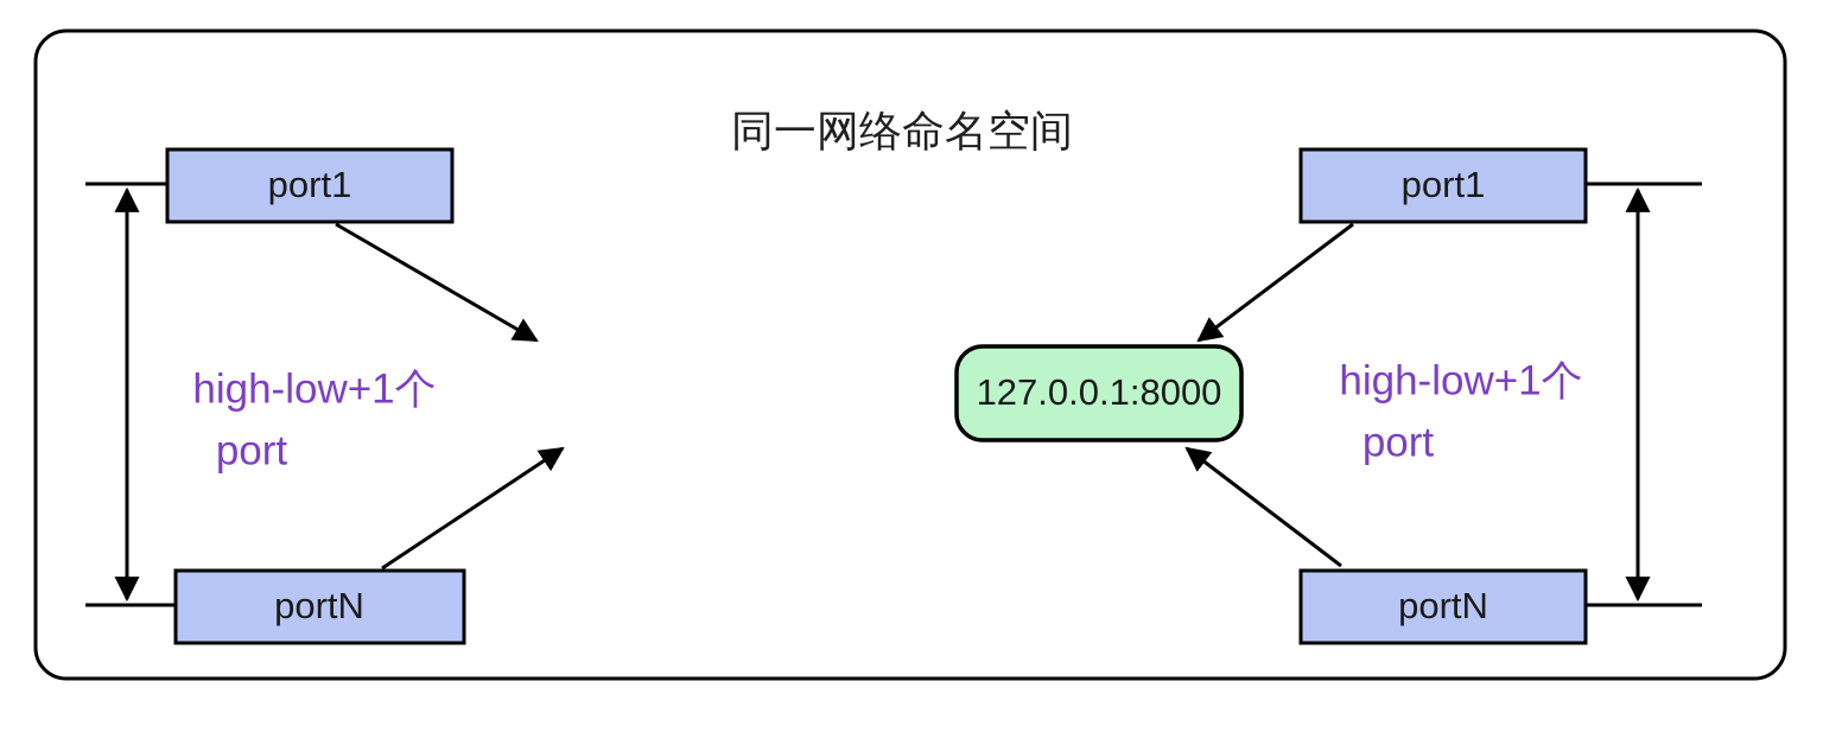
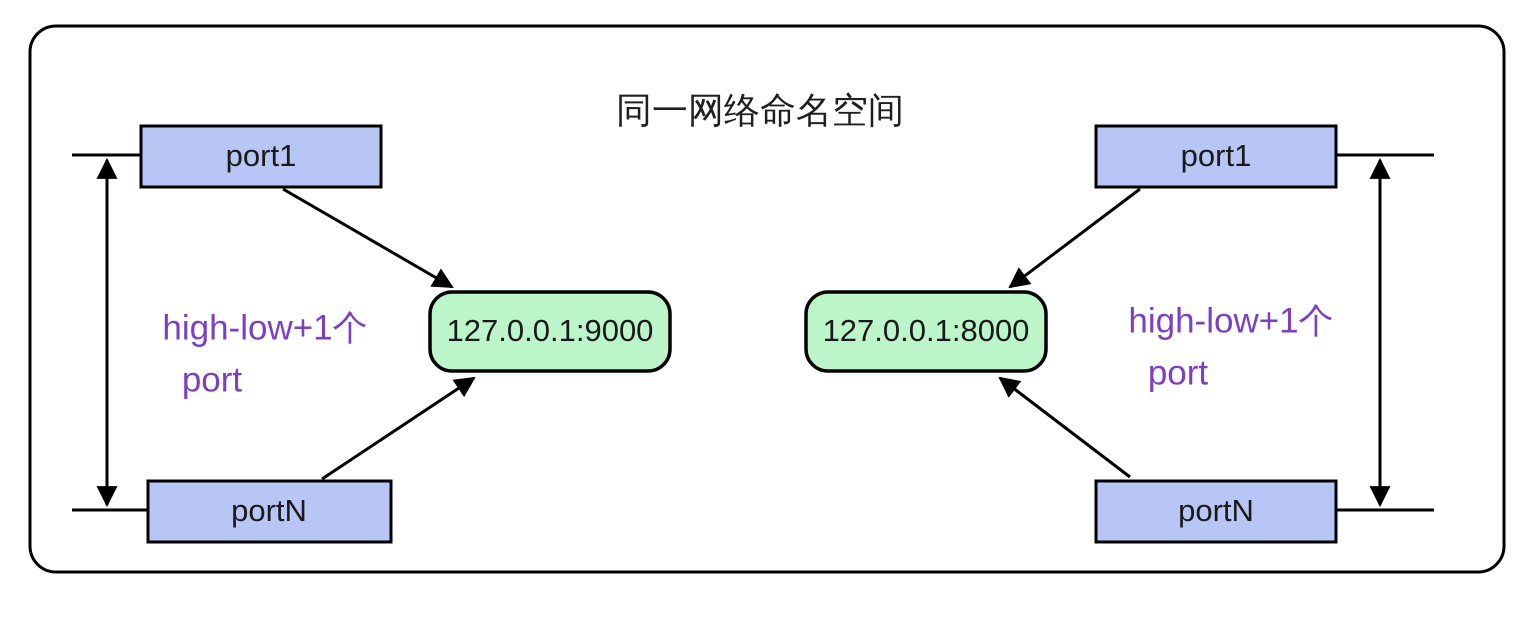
  同一网络命名空间
  port1
  portN
+ 127.0.0.1:9000
  high-low+1个
  port
  port1
  portN
  127.0.0.1:8000
  high-low+1个
  port
